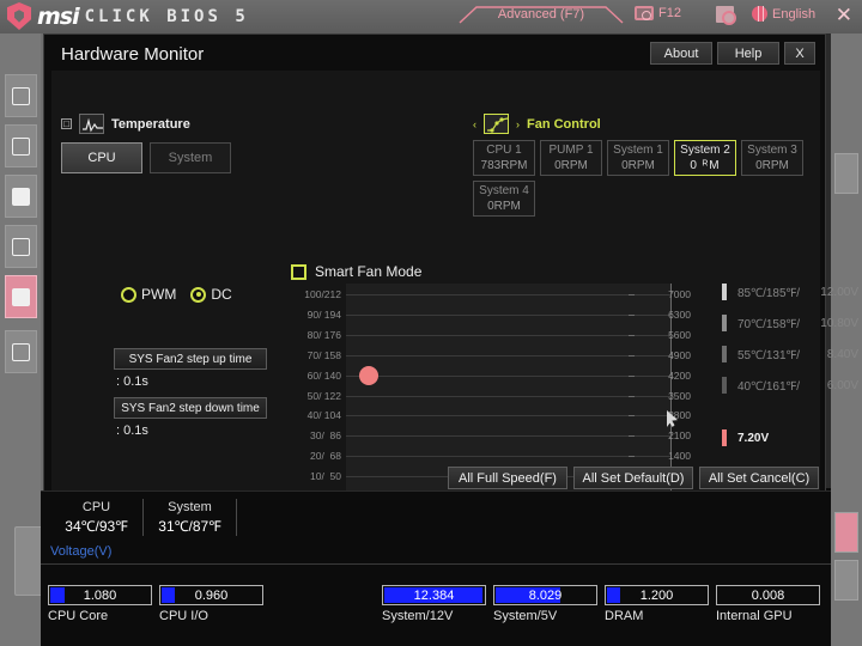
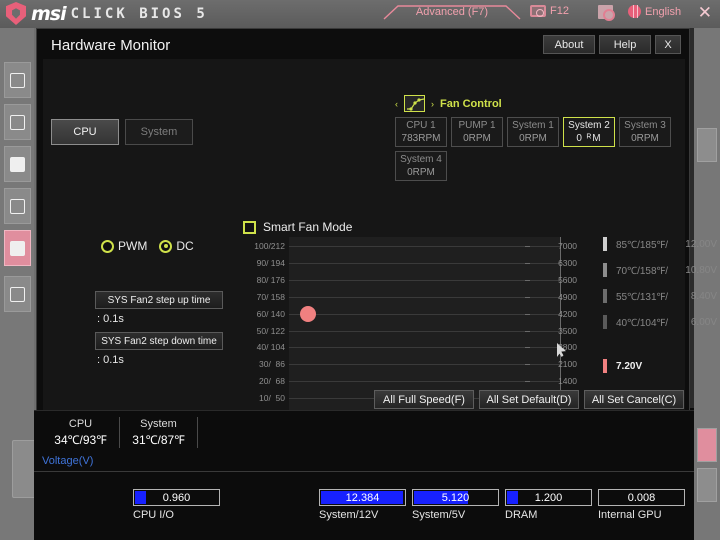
  msi
  CLICK BIOS 5
  Advanced (F7)
  F12
  English
  ✕
  Hardware Monitor
  About
  Help
  X
- □
- Temperature
  CPU
  System
  ‹
  ›
  Fan Control
  CPU 1
  783RPM
  PUMP 1
  0RPM
  System 1
  0RPM
  System 2
  0 ᴿM
  System 3
  0RPM
  System 4
  0RPM
  PWM
  DC
  SYS Fan2 step up time
  : 0.1s
  SYS Fan2 step down time
  : 0.1s
  Smart Fan Mode
  100/212
  90/ 194
  80/ 176
  70/ 158
  60/ 140
  50/ 122
  40/ 104
  30/ 86
  20/ 68
  10/ 50
  7000
  6300
  5600
  4900
  4200
  3500
  800
  2100
  1400
  85℃/185℉/
  12.00V
  70℃/158℉/
  10.80V
  55℃/131℉/
  8.40V
- 40℃/161℉/
+ 40℃/104℉/
  6.00V
  7.20V
  All Full Speed(F)
  All Set Default(D)
  All Set Cancel(C)
  CPU
  34℃/93℉
  System
  31℃/87℉
  Voltage(V)
- 1.080
- CPU Core
  0.960
  CPU I/O
  12.384
  System/12V
- 8.029
+ 5.120
  System/5V
  1.200
  DRAM
  0.008
  Internal GPU
